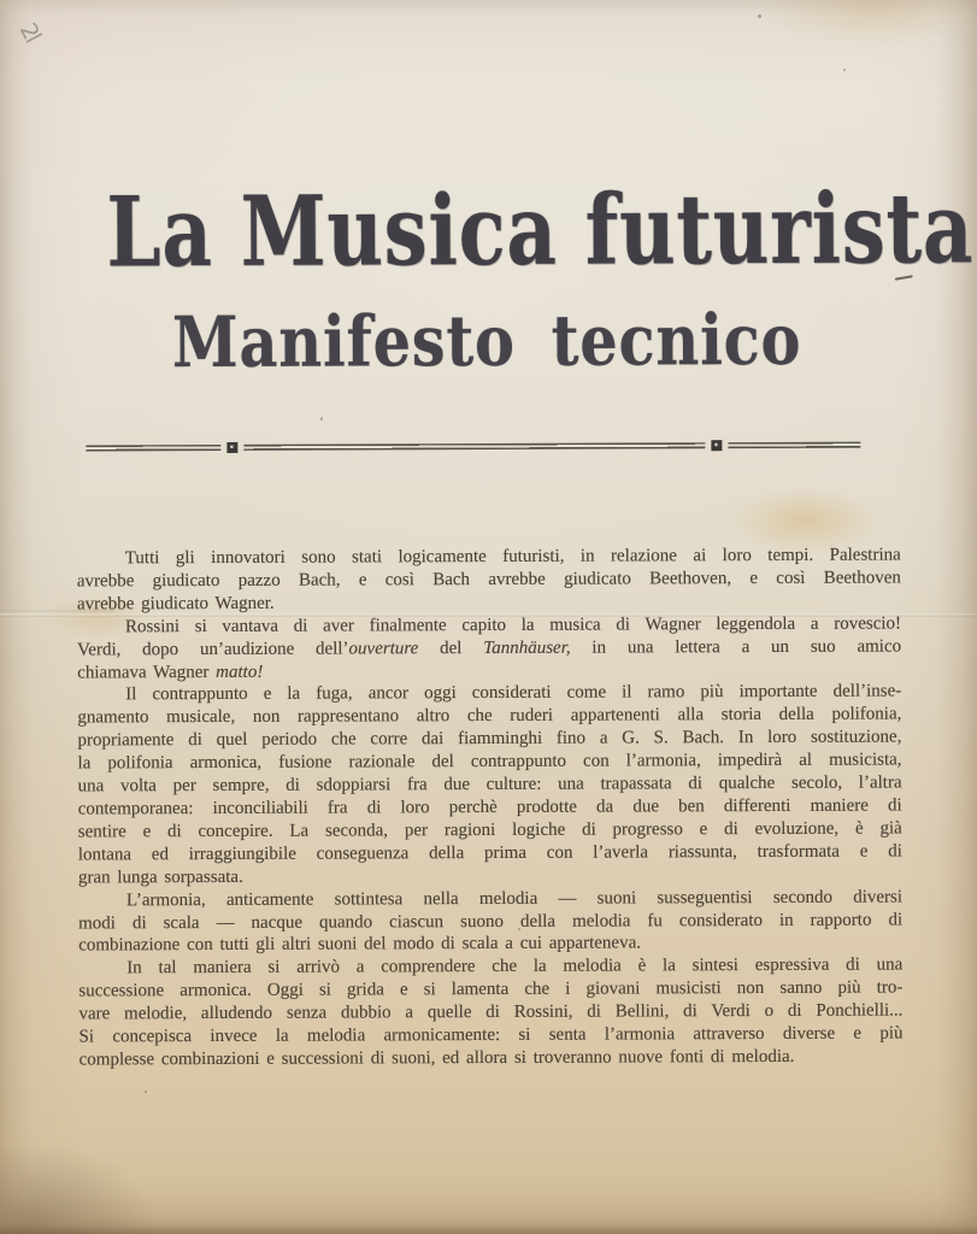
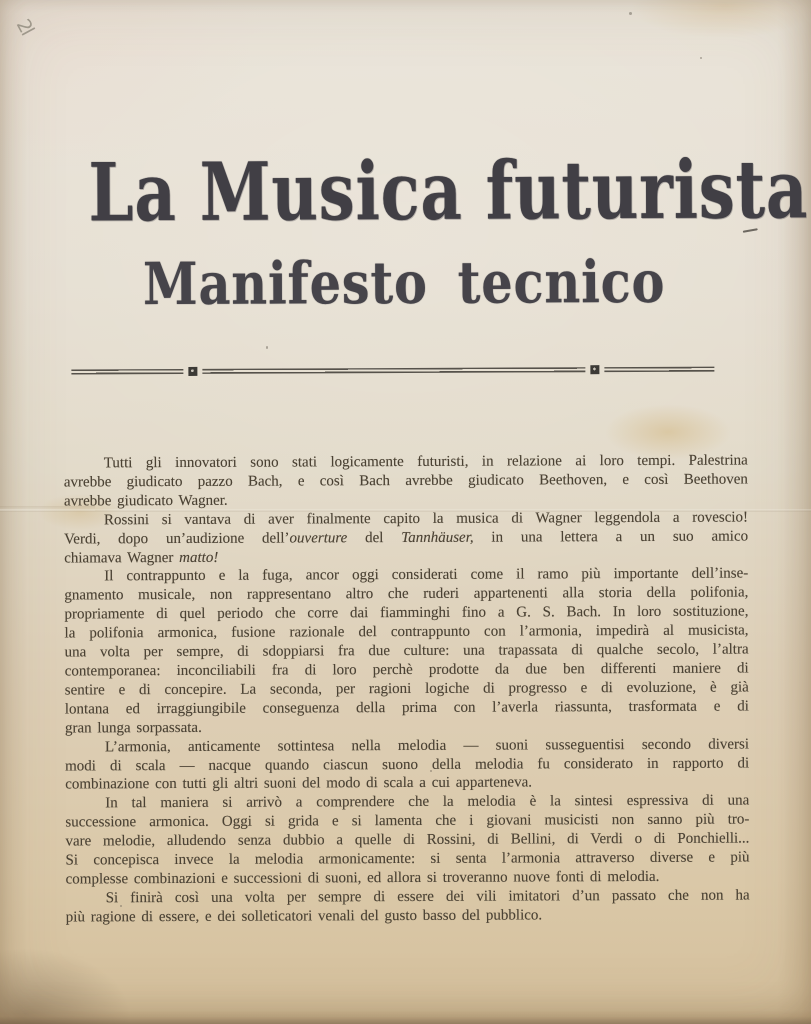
  La Musica futurista
  Manifesto tecnico
  Tutti gli innovatori sono stati logicamente futuristi, in relazione ai loro tempi. Palestrina
  avrebbe giudicato pazzo Bach, e così Bach avrebbe giudicato Beethoven, e così Beethoven
  avrebbe giudicato Wagner.
  Rossini si vantava di aver finalmente capito la musica di Wagner leggendola a rovescio!
  Verdi, dopo un’audizione dell’ouverture del Tannhäuser, in una lettera a un suo amico
  chiamava Wagner matto!
  Il contrappunto e la fuga, ancor oggi considerati come il ramo più importante dell’inse-
  gnamento musicale, non rappresentano altro che ruderi appartenenti alla storia della polifonia,
  propriamente di quel periodo che corre dai fiamminghi fino a G. S. Bach. In loro sostituzione,
  la polifonia armonica, fusione razionale del contrappunto con l’armonia, impedirà al musicista,
  una volta per sempre, di sdoppiarsi fra due culture: una trapassata di qualche secolo, l’altra
  contemporanea: inconciliabili fra di loro perchè prodotte da due ben differenti maniere di
  sentire e di concepire. La seconda, per ragioni logiche di progresso e di evoluzione, è già
  lontana ed irraggiungibile conseguenza della prima con l’averla riassunta, trasformata e di
  gran lunga sorpassata.
  L’armonia, anticamente sottintesa nella melodia — suoni susseguentisi secondo diversi
  modi di scala — nacque quando ciascun suono della melodia fu considerato in rapporto di
  combinazione con tutti gli altri suoni del modo di scala a cui apparteneva.
  In tal maniera si arrivò a comprendere che la melodia è la sintesi espressiva di una
  successione armonica. Oggi si grida e si lamenta che i giovani musicisti non sanno più tro-
  vare melodie, alludendo senza dubbio a quelle di Rossini, di Bellini, di Verdi o di Ponchielli...
  Si concepisca invece la melodia armonicamente: si senta l’armonia attraverso diverse e più
  complesse combinazioni e successioni di suoni, ed allora si troveranno nuove fonti di melodia.
+ Si finirà così una volta per sempre di essere dei vili imitatori d’un passato che non ha
+ più ragione di essere, e dei solleticatori venali del gusto basso del pubblico.
